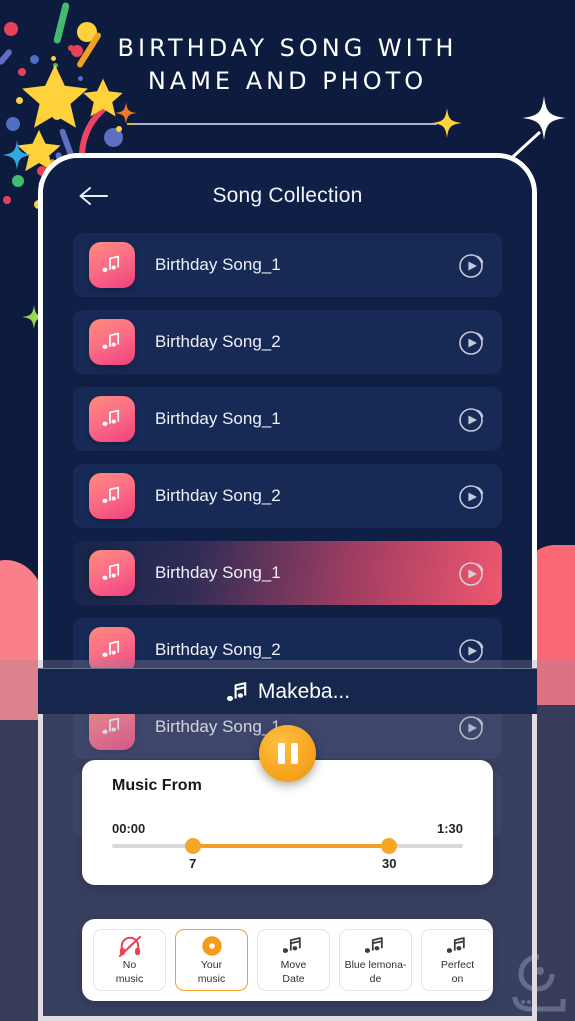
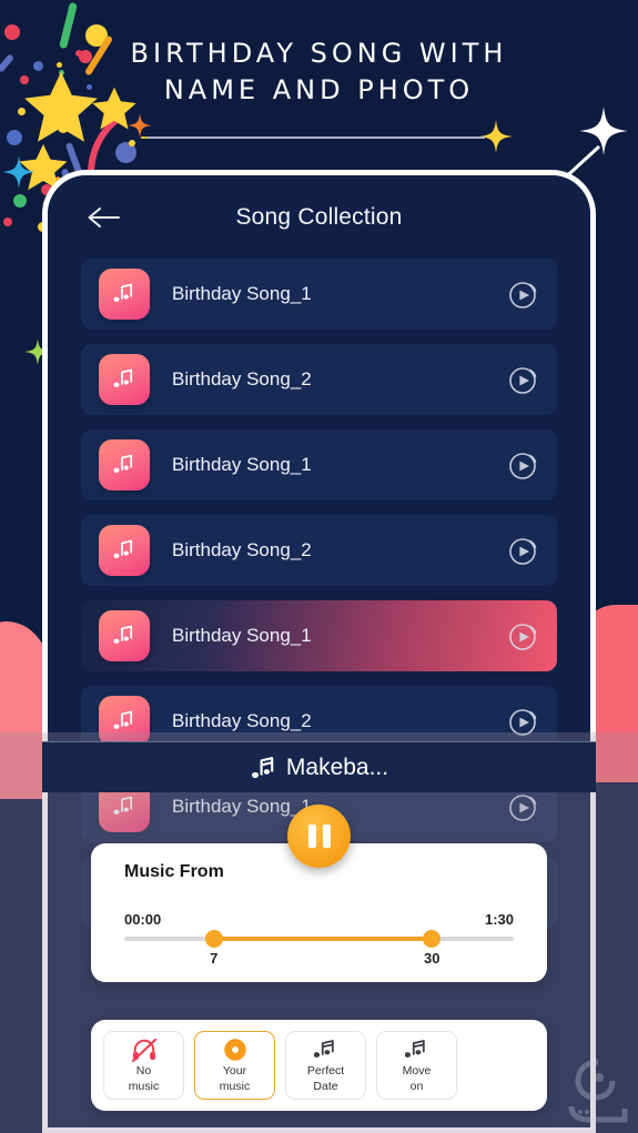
  BIRTHDAY SONG WITH
  NAME AND PHOTO
  Song Collection
  Birthday Song_1
  Birthday Song_2
  Birthday Song_1
  Birthday Song_2
  Birthday Song_1
  Birthday Song_2
  Birthday Song_
  Makeba...
  Music From
  00:00
  1:30
  7
  30
  No
  music
  Your
  music
- Move
+ Perfect
  Date
- Blue lemona-
- de
- Perfect
+ Move
  on
